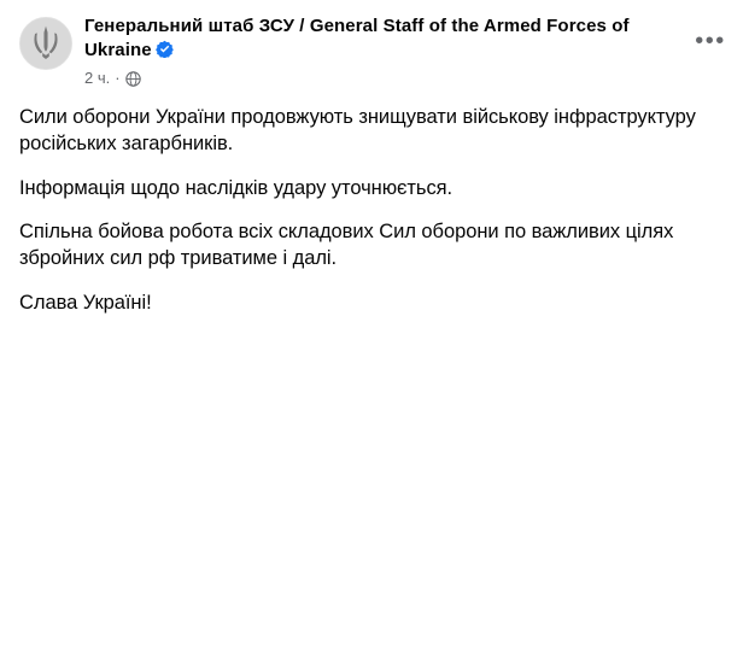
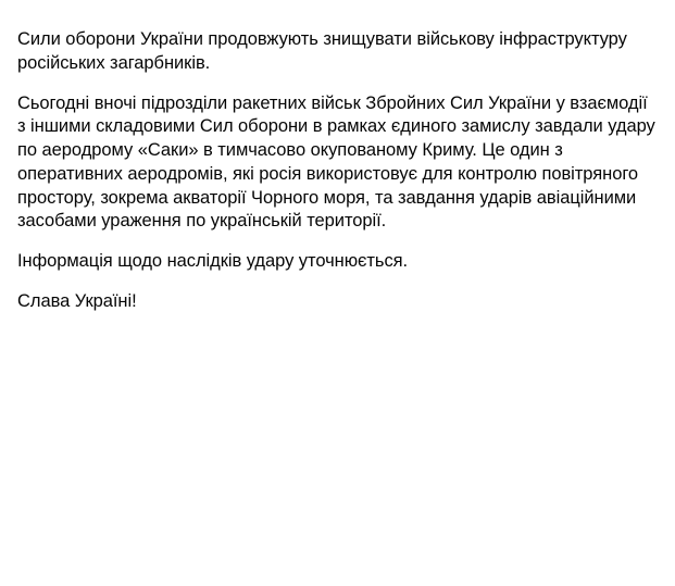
- Генеральний штаб ЗСУ / General Staff of the Armed Forces of Ukraine
- 2 ч.
- ·
- •••
  Сили оборони України продовжують знищувати військову інфраструктуру російських загарбників.
+ Сьогодні вночі підрозділи ракетних військ Збройних Сил України у взаємодії з іншими складовими Сил оборони в рамках єдиного замислу завдали удару по аеродрому «Саки» в тимчасово окупованому Криму. Це один з оперативних аеродромів, які росія використовує для контролю повітряного простору, зокрема акваторії Чорного моря, та завдання ударів авіаційними засобами ураження по українській території.
  Інформація щодо наслідків удару уточнюється.
- Спільна бойова робота всіх складових Сил оборони по важливих цілях збройних сил рф триватиме і далі.
  Слава Україні!
